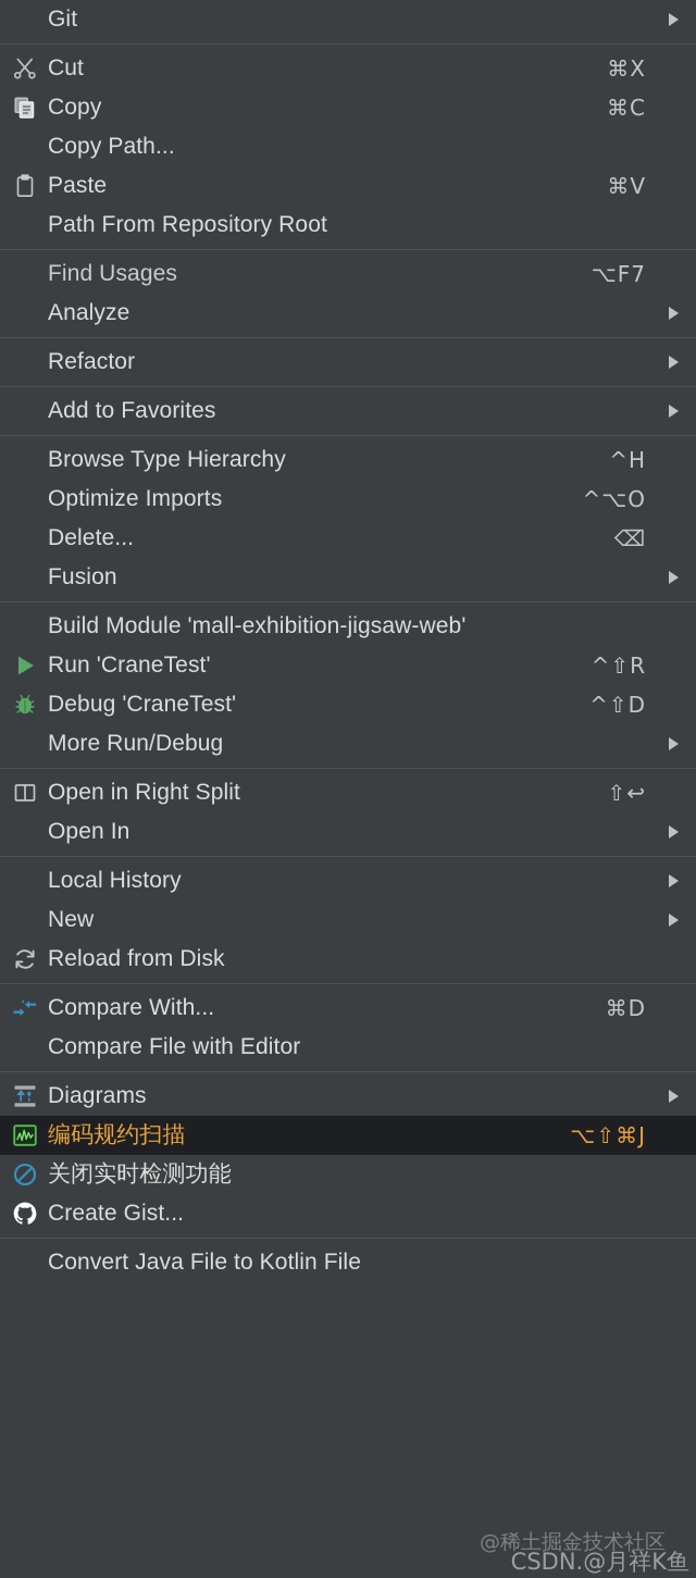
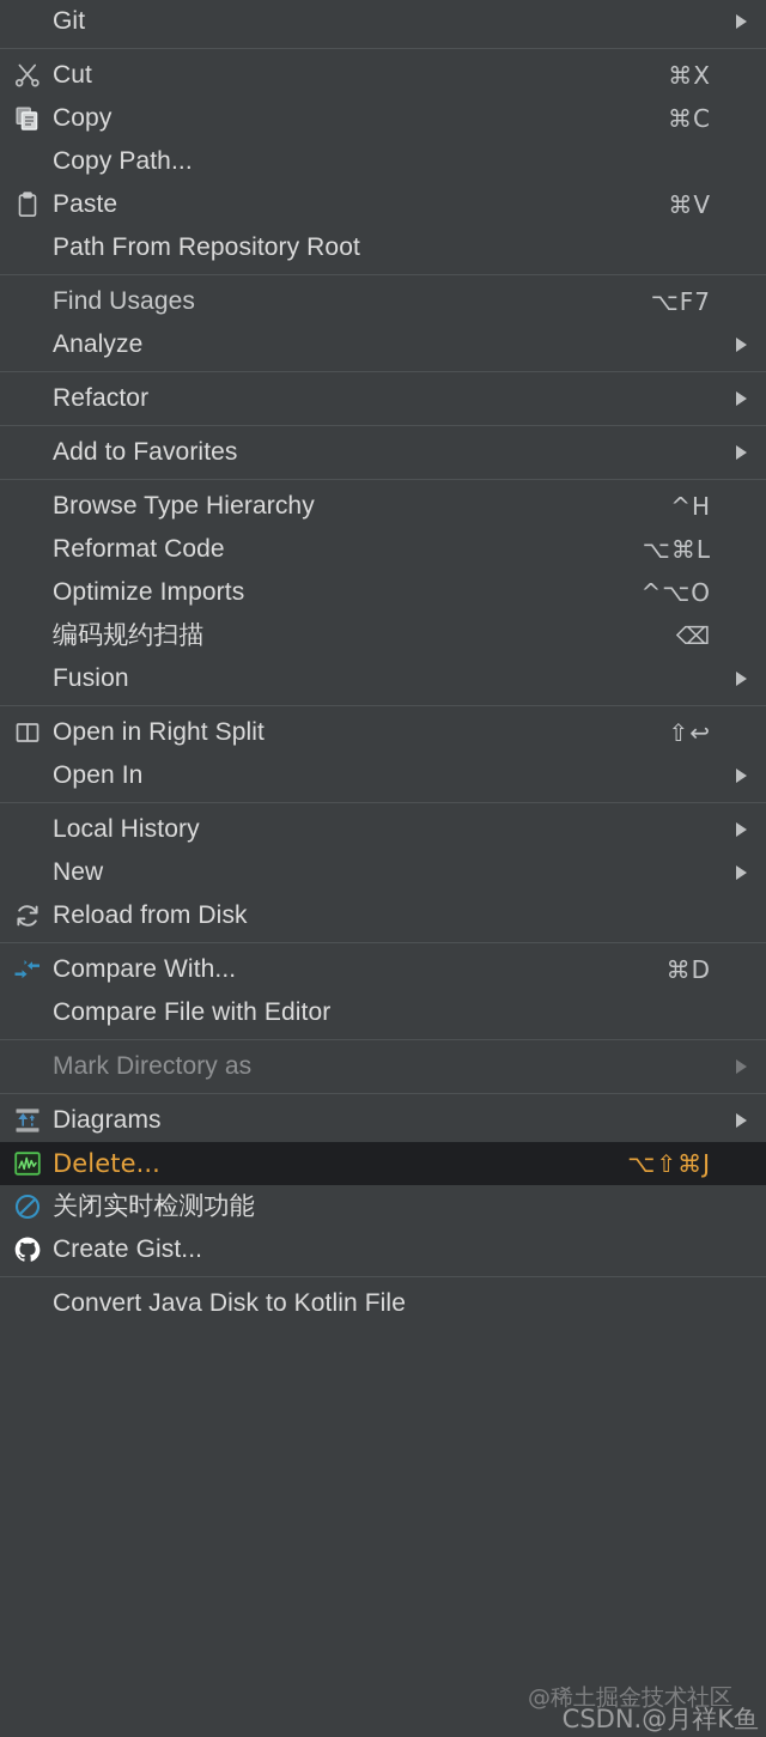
  Git
  Cut
  ⌘X
  Copy
  ⌘C
  Copy Path...
  Paste
  ⌘V
  Path From Repository Root
  Find Usages
  ⌥F7
  Analyze
  Refactor
  Add to Favorites
  Browse Type Hierarchy
  ^H
+ Reformat Code
+ ⌥⌘L
  Optimize Imports
  ^⌥O
- Delete...
+ 编码规约扫描
  ⌫
  Fusion
- Build Module 'mall-exhibition-jigsaw-web'
- Run 'CraneTest'
- ^⇧R
- Debug 'CraneTest'
- ^⇧D
- More Run/Debug
  Open in Right Split
  ⇧↩
  Open In
  Local History
  New
  Reload from Disk
  Compare With...
  ⌘D
  Compare File with Editor
+ Mark Directory as
  Diagrams
- 编码规约扫描
+ Delete...
  ⌥⇧⌘J
  关闭实时检测功能
  Create Gist...
- Convert Java File to Kotlin File
+ Convert Java Disk to Kotlin File
  @稀土掘金技术社区
  CSDN.@月祥K鱼
